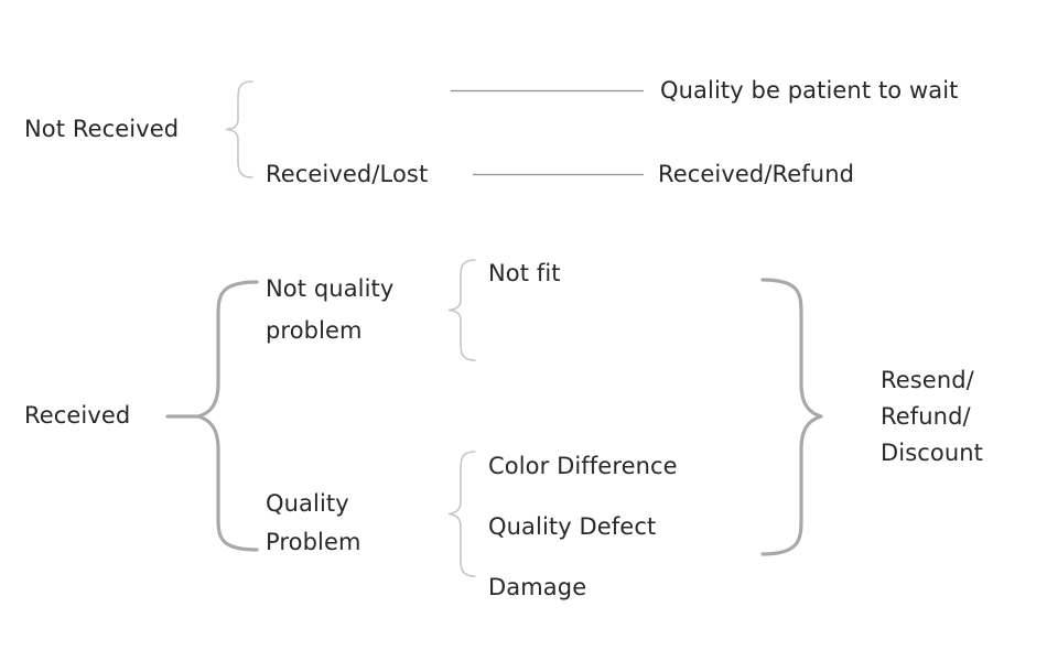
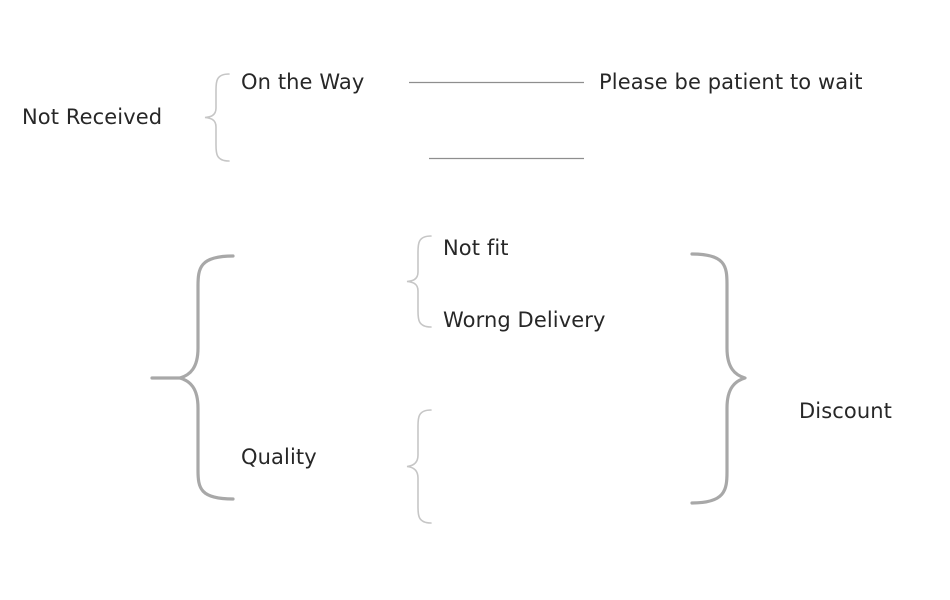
  Not Received
+ On the Way
- Quality be patient to wait
+ Please be patient to wait
- Received/Lost
- Received/Refund
- Received
- Not quality
- problem
  Not fit
+ Worng Delivery
  Quality
- Problem
- Color Difference
- Quality Defect
- Damage
- Resend/
- Refund/
  Discount
